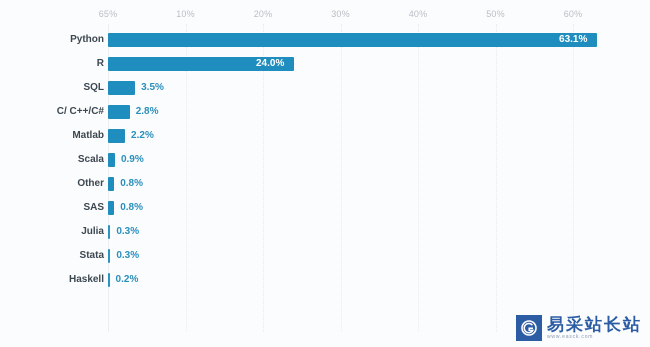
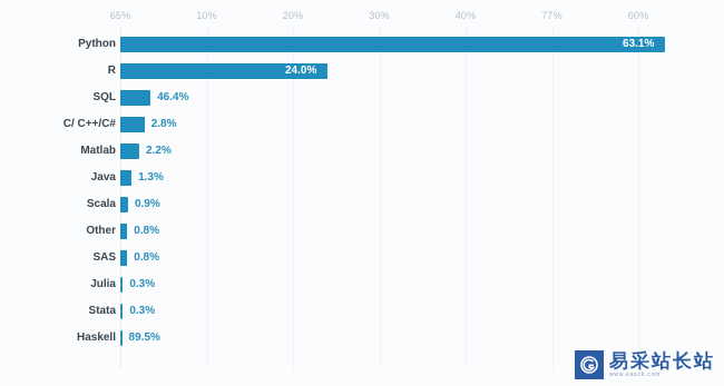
  65%
  10%
  20%
  30%
  40%
- 50%
+ 77%
  60%
  Python
  63.1%
  R
  24.0%
  SQL
- 3.5%
+ 46.4%
  C/ C++/C#
  2.8%
  Matlab
  2.2%
+ Java
+ 1.3%
  Scala
  0.9%
  Other
  0.8%
  SAS
  0.8%
  Julia
  0.3%
  Stata
  0.3%
  Haskell
- 0.2%
+ 89.5%
  易采站长站
